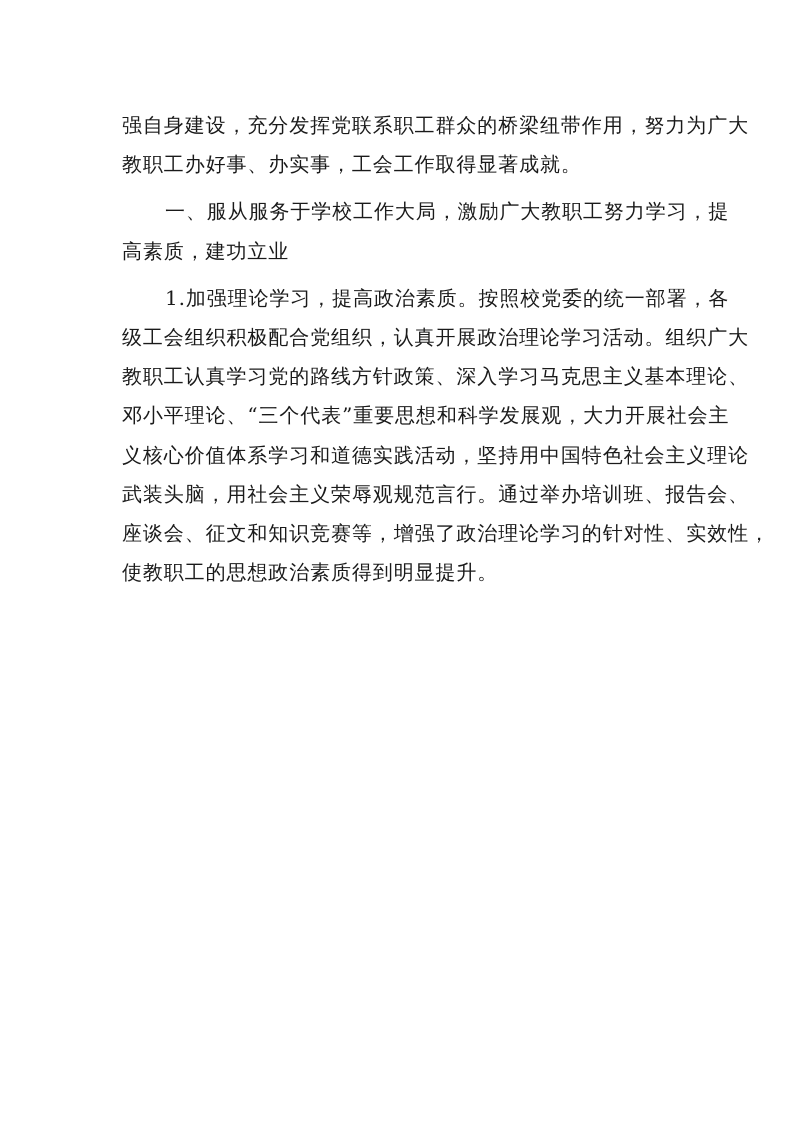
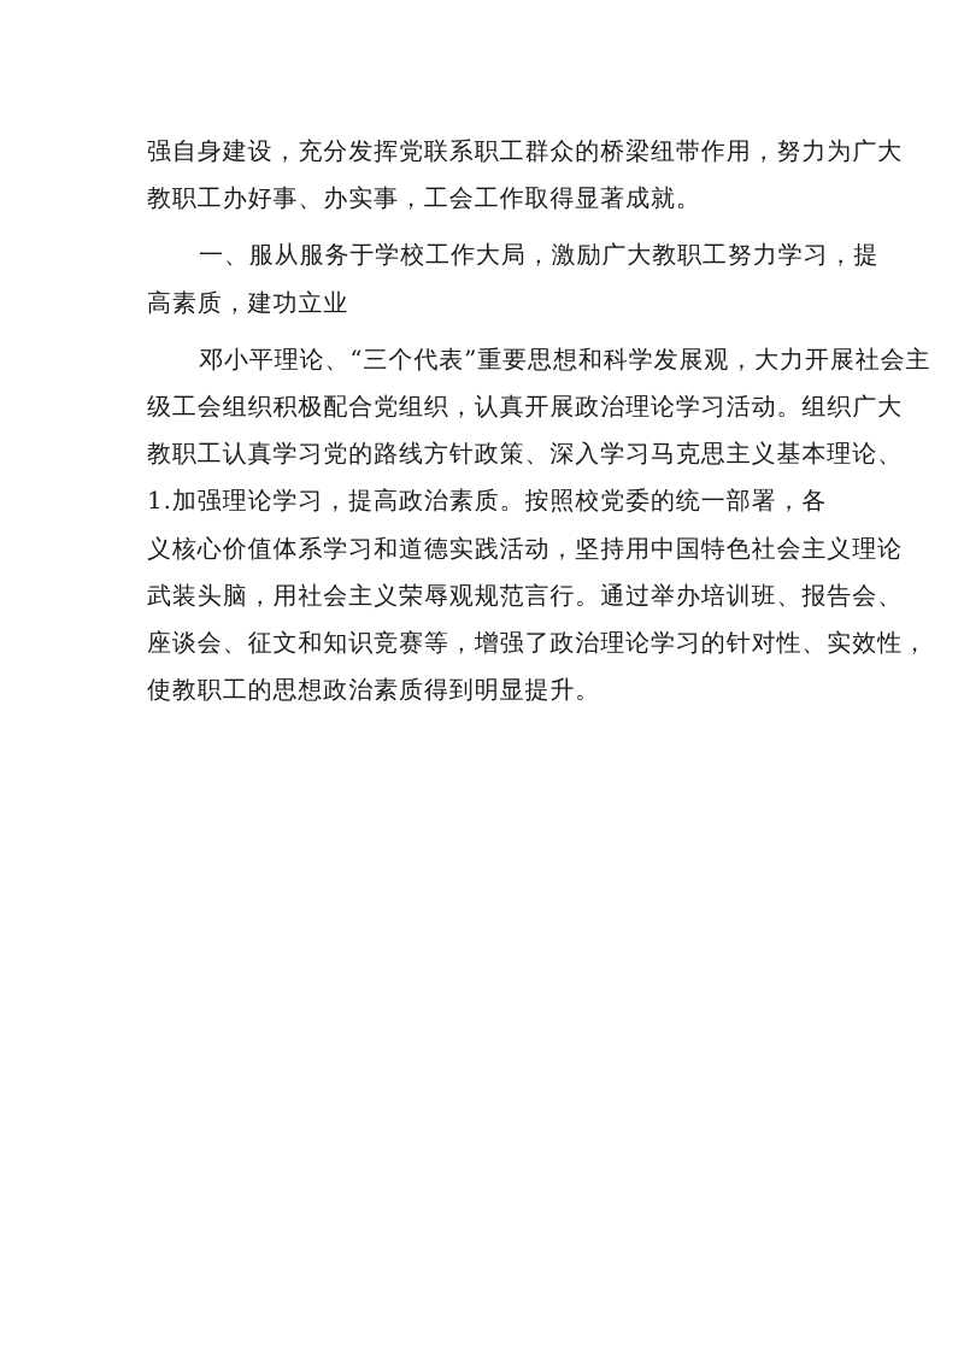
  强自身建设，充分发挥党联系职工群众的桥梁纽带作用，努力为广大
  教职工办好事、办实事，工会工作取得显著成就。
  一、服从服务于学校工作大局，激励广大教职工努力学习，提
  高素质，建功立业
- 1.加强理论学习，提高政治素质。按照校党委的统一部署，各
+ 邓小平理论、“三个代表”重要思想和科学发展观，大力开展社会主
  级工会组织积极配合党组织，认真开展政治理论学习活动。组织广大
  教职工认真学习党的路线方针政策、深入学习马克思主义基本理论、
- 邓小平理论、“三个代表”重要思想和科学发展观，大力开展社会主
+ 1.加强理论学习，提高政治素质。按照校党委的统一部署，各
  义核心价值体系学习和道德实践活动，坚持用中国特色社会主义理论
  武装头脑，用社会主义荣辱观规范言行。通过举办培训班、报告会、
  座谈会、征文和知识竞赛等，增强了政治理论学习的针对性、实效性，
  使教职工的思想政治素质得到明显提升。
